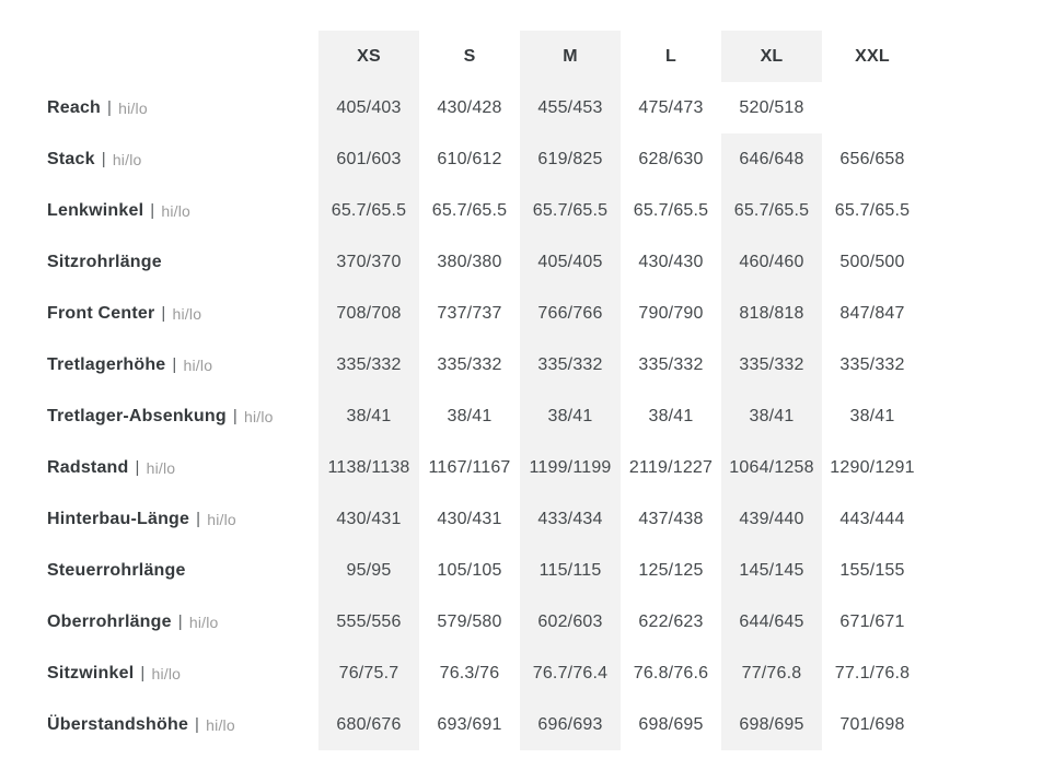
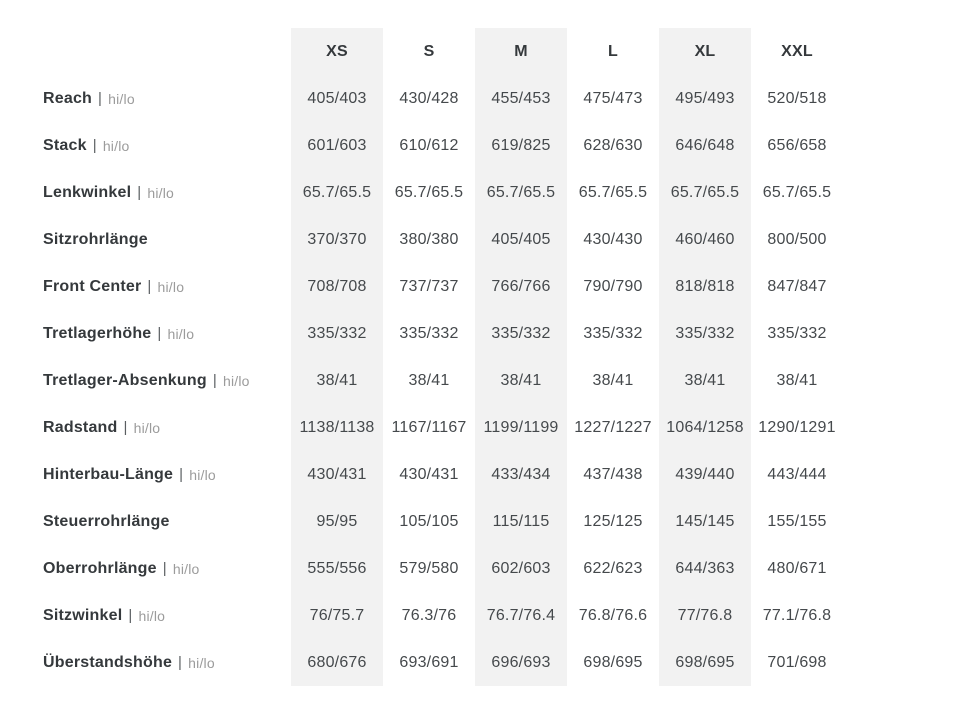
  XS
  S
  M
  L
  XL
  XXL
  Reach
  |
  hi/lo
  405/403
  430/428
  455/453
  475/473
+ 495/493
  520/518
  Stack
  |
  hi/lo
  601/603
  610/612
  619/825
  628/630
  646/648
  656/658
  Lenkwinkel
  |
  hi/lo
  65.7/65.5
  65.7/65.5
  65.7/65.5
  65.7/65.5
  65.7/65.5
  65.7/65.5
  Sitzrohrlänge
  370/370
  380/380
  405/405
  430/430
  460/460
- 500/500
+ 800/500
  Front Center
  |
  hi/lo
  708/708
  737/737
  766/766
  790/790
  818/818
  847/847
  Tretlagerhöhe
  |
  hi/lo
  335/332
  335/332
  335/332
  335/332
  335/332
  335/332
  Tretlager-Absenkung
  |
  hi/lo
  38/41
  38/41
  38/41
  38/41
  38/41
  38/41
  Radstand
  |
  hi/lo
  1138/1138
  1167/1167
  1199/1199
- 2119/1227
+ 1227/1227
  1064/1258
  1290/1291
  Hinterbau-Länge
  |
  hi/lo
  430/431
  430/431
  433/434
  437/438
  439/440
  443/444
  Steuerrohrlänge
  95/95
  105/105
  115/115
  125/125
  145/145
  155/155
  Oberrohrlänge
  |
  hi/lo
  555/556
  579/580
  602/603
  622/623
- 644/645
+ 644/363
- 671/671
+ 480/671
  Sitzwinkel
  |
  hi/lo
  76/75.7
  76.3/76
  76.7/76.4
  76.8/76.6
  77/76.8
  77.1/76.8
  Überstandshöhe
  |
  hi/lo
  680/676
  693/691
  696/693
  698/695
  698/695
  701/698
